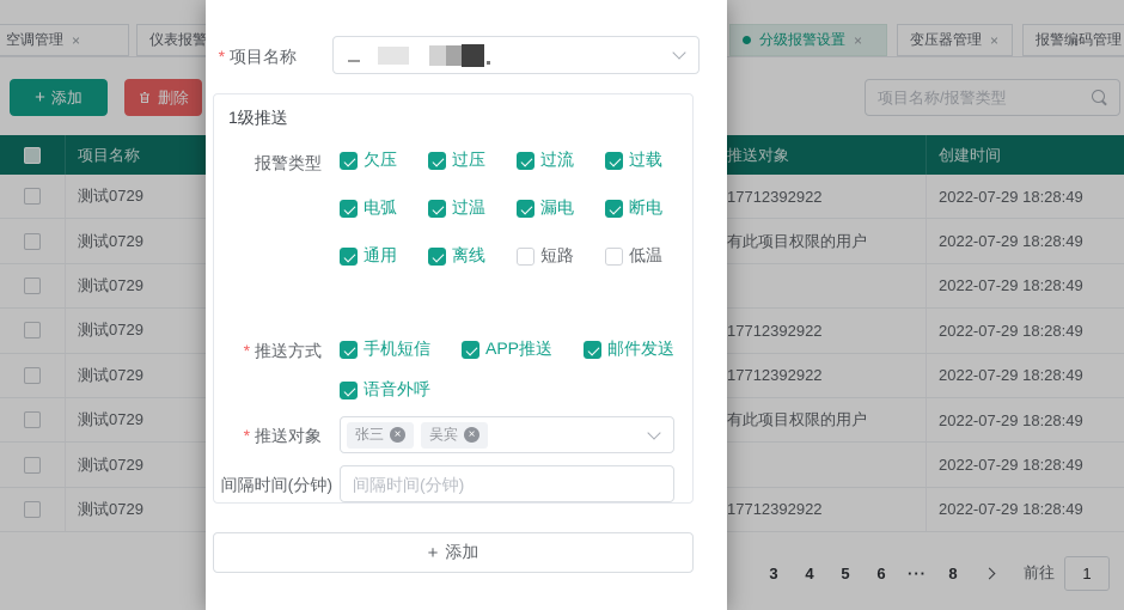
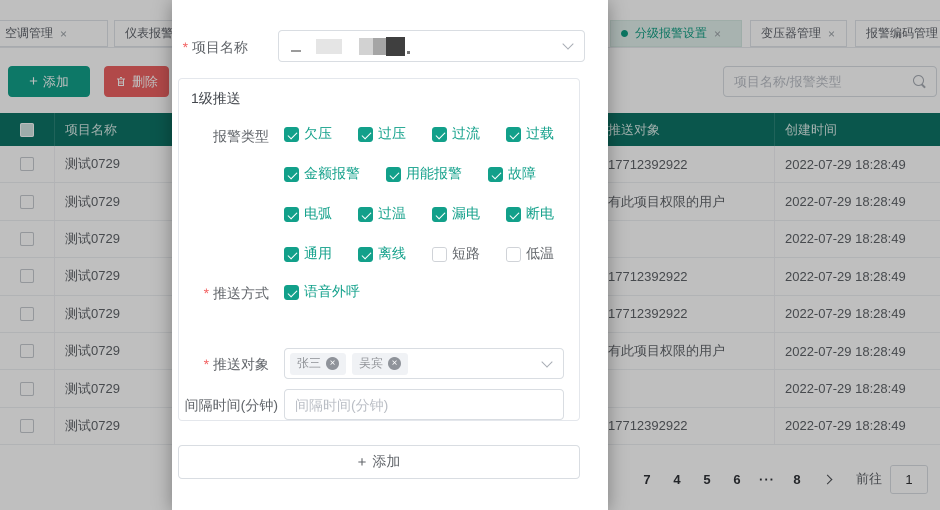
  空调管理
  ×
  仪表报警
  分级报警设置
  ×
  变压器管理
  ×
  报警编码管理
  +
  添加
  删除
  项目名称/报警类型
  项目名称
  推送对象
  创建时间
  测试0729
  17712392922
  2022-07-29 18:28:49
  测试0729
  有此项目权限的用户
  2022-07-29 18:28:49
  测试0729
  2022-07-29 18:28:49
  测试0729
  17712392922
  2022-07-29 18:28:49
  测试0729
  17712392922
  2022-07-29 18:28:49
  测试0729
  有此项目权限的用户
  2022-07-29 18:28:49
  测试0729
  2022-07-29 18:28:49
  测试0729
  17712392922
  2022-07-29 18:28:49
- 3
+ 7
  4
  5
  6
  ···
  8
  前往
  1
  项目名称
  1级推送
  报警类型
  欠压
  过压
  过流
  过载
+ 金额报警
+ 用能报警
+ 故障
  电弧
  过温
  漏电
  断电
  通用
  离线
  短路
  低温
  推送方式
- 手机短信
- APP推送
- 邮件发送
  语音外呼
  推送对象
  张三
  ×
  吴宾
  ×
  间隔时间(分钟)
  间隔时间(分钟)
  +
  添加
